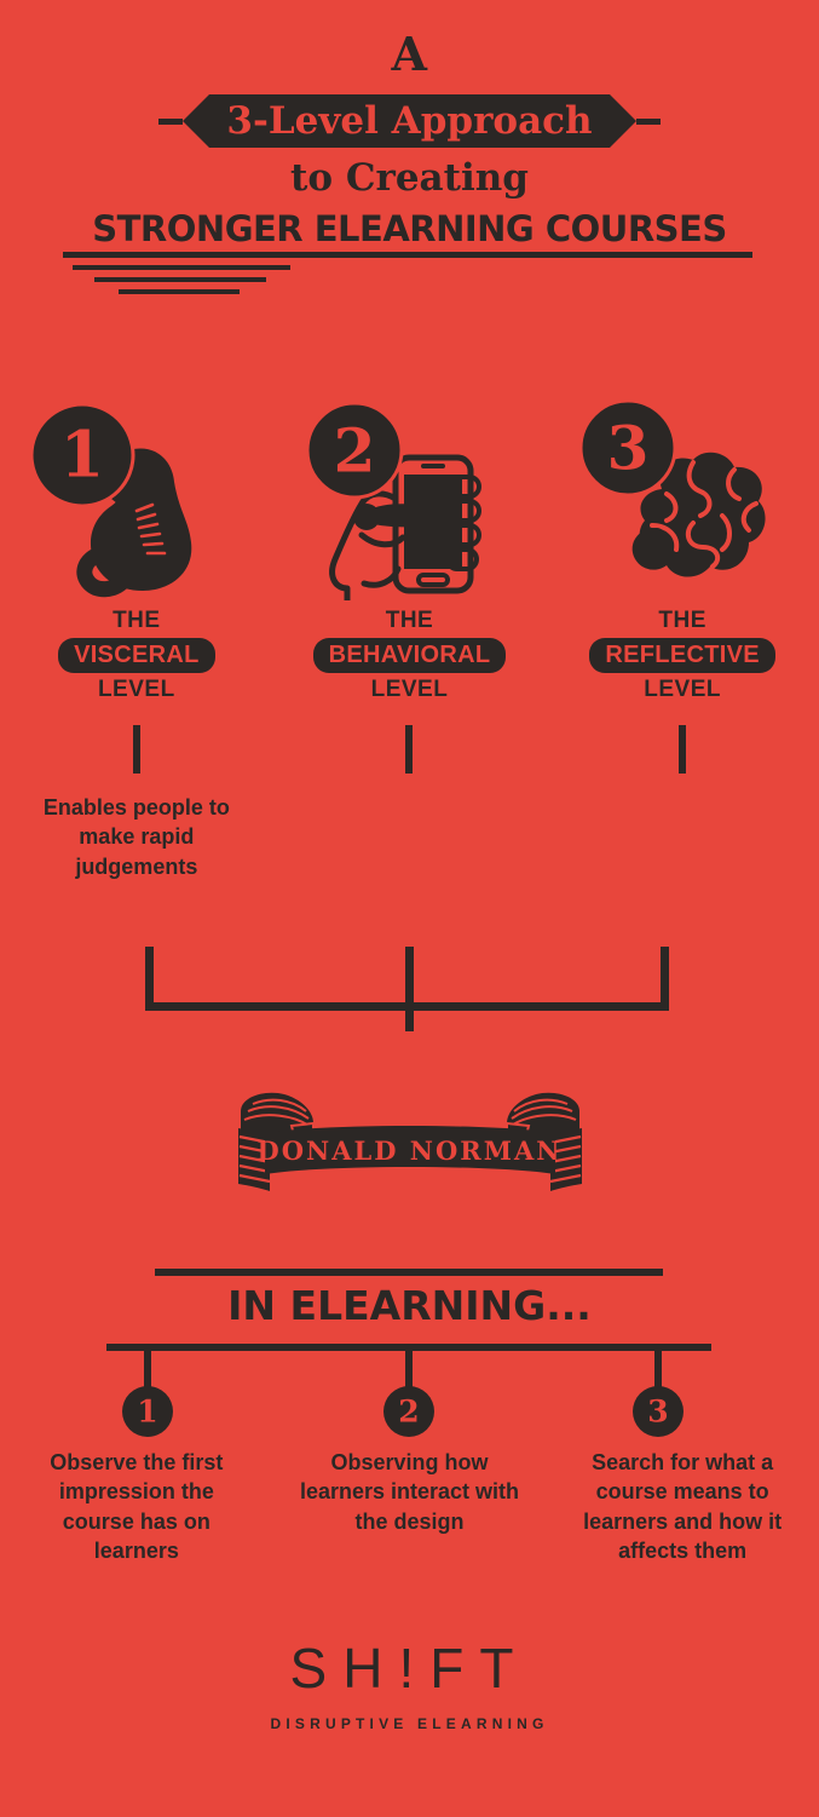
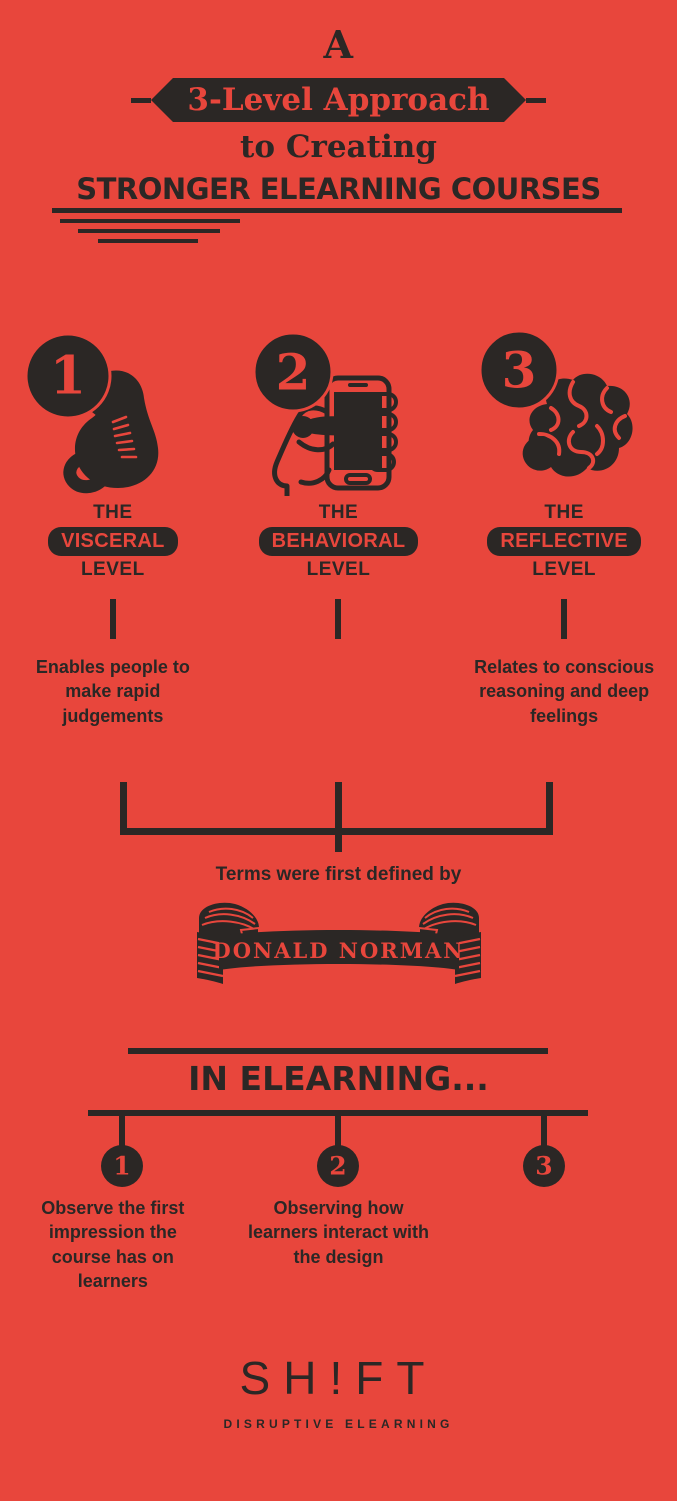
  A
  3-Level Approach
  to Creating
  STRONGER ELEARNING COURSES
  1
  THE
  VISCERAL
  LEVEL
  Enables people to make rapid judgements
  2
  THE
  BEHAVIORAL
  LEVEL
  3
  THE
  REFLECTIVE
  LEVEL
+ Relates to conscious reasoning and deep feelings
+ Terms were first defined by
  DONALD NORMAN
  IN ELEARNING...
  1
  2
  3
  Observe the first impression the course has on learners
  Observing how learners interact with the design
- Search for what a course means to learners and how it affects them
  SH!FT
  DISRUPTIVE ELEARNING
